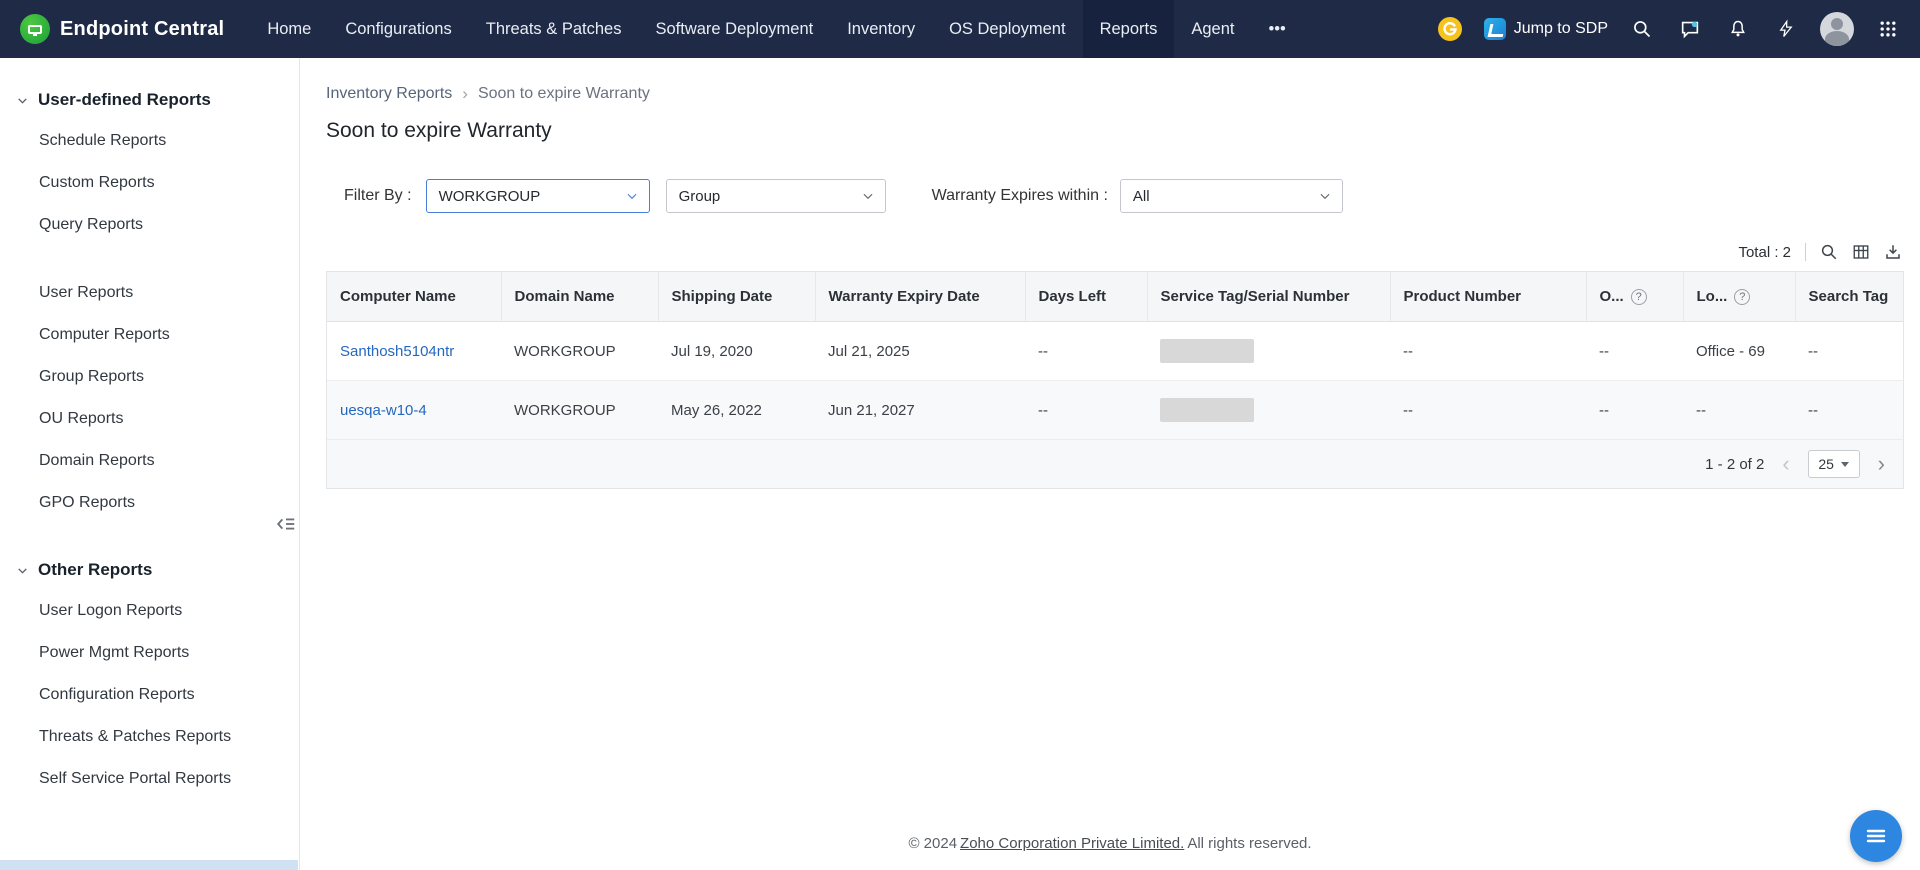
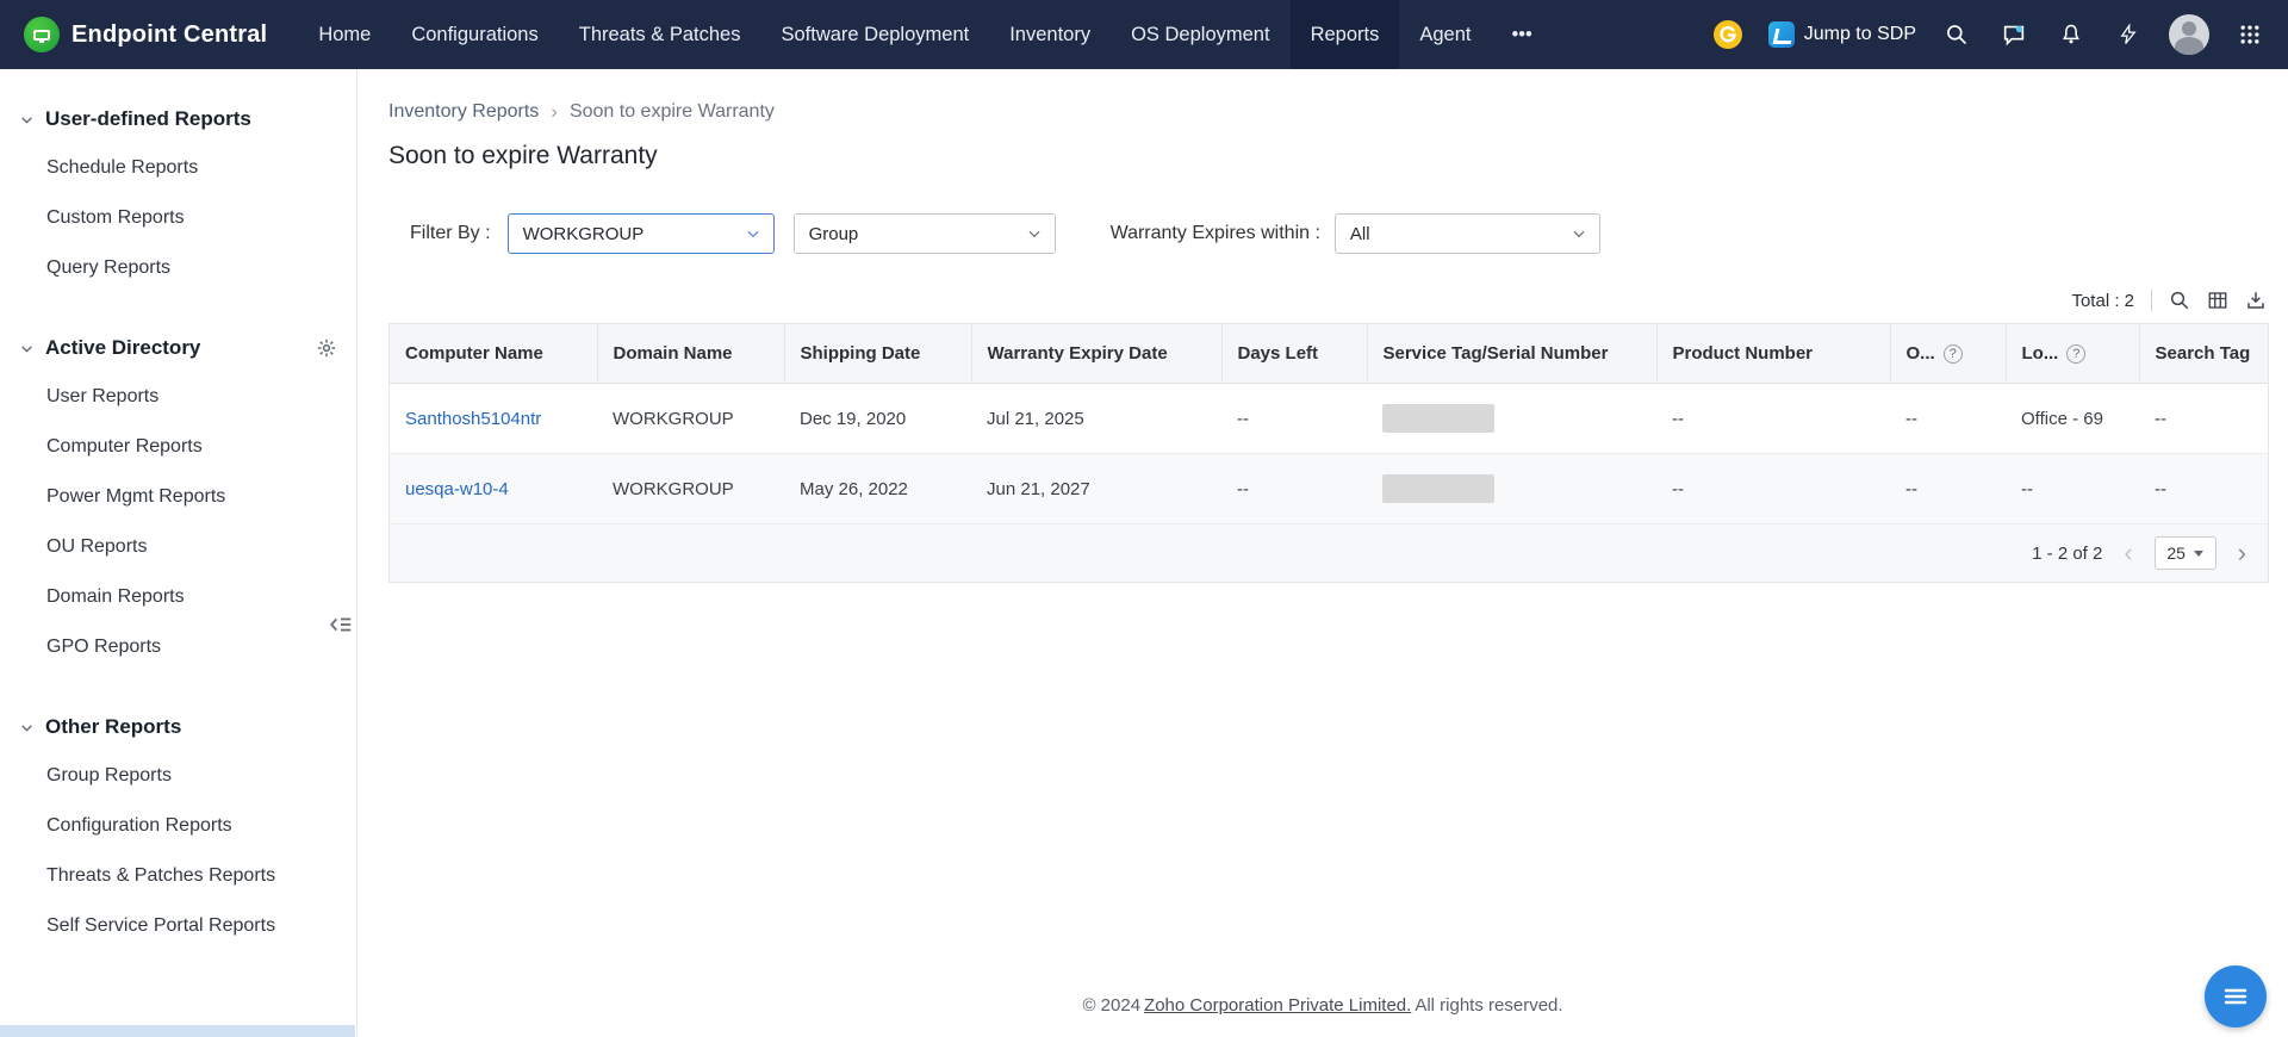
  Endpoint Central
  Home
  Configurations
  Threats & Patches
  Software Deployment
  Inventory
  OS Deployment
  Reports
  Agent
  •••
  Jump to SDP
  User-defined Reports
  Schedule Reports
  Custom Reports
  Query Reports
+ Active Directory
  User Reports
  Computer Reports
- Group Reports
+ Power Mgmt Reports
  OU Reports
  Domain Reports
  GPO Reports
  Other Reports
- User Logon Reports
- Power Mgmt Reports
+ Group Reports
  Configuration Reports
  Threats & Patches Reports
  Self Service Portal Reports
  Inventory Reports
  ›
  Soon to expire Warranty
  Soon to expire Warranty
  Filter By :
  WORKGROUP
  Group
  Warranty Expires within :
  All
  Total : 2
  Computer Name	Domain Name	Shipping Date	Warranty Expiry Date	Days Left	Service Tag/Serial Number	Product Number	O... ?	Lo... ?	Search Tag
- Santhosh5104ntr	WORKGROUP	Jul 19, 2020	Jul 21, 2025	--		--	--	Office - 69	--
+ Santhosh5104ntr	WORKGROUP	Dec 19, 2020	Jul 21, 2025	--		--	--	Office - 69	--
  uesqa-w10-4	WORKGROUP	May 26, 2022	Jun 21, 2027	--		--	--	--	--
  1 - 2 of 2
  ‹
  25
  ›
  © 2024 Zoho Corporation Private Limited. All rights reserved.
